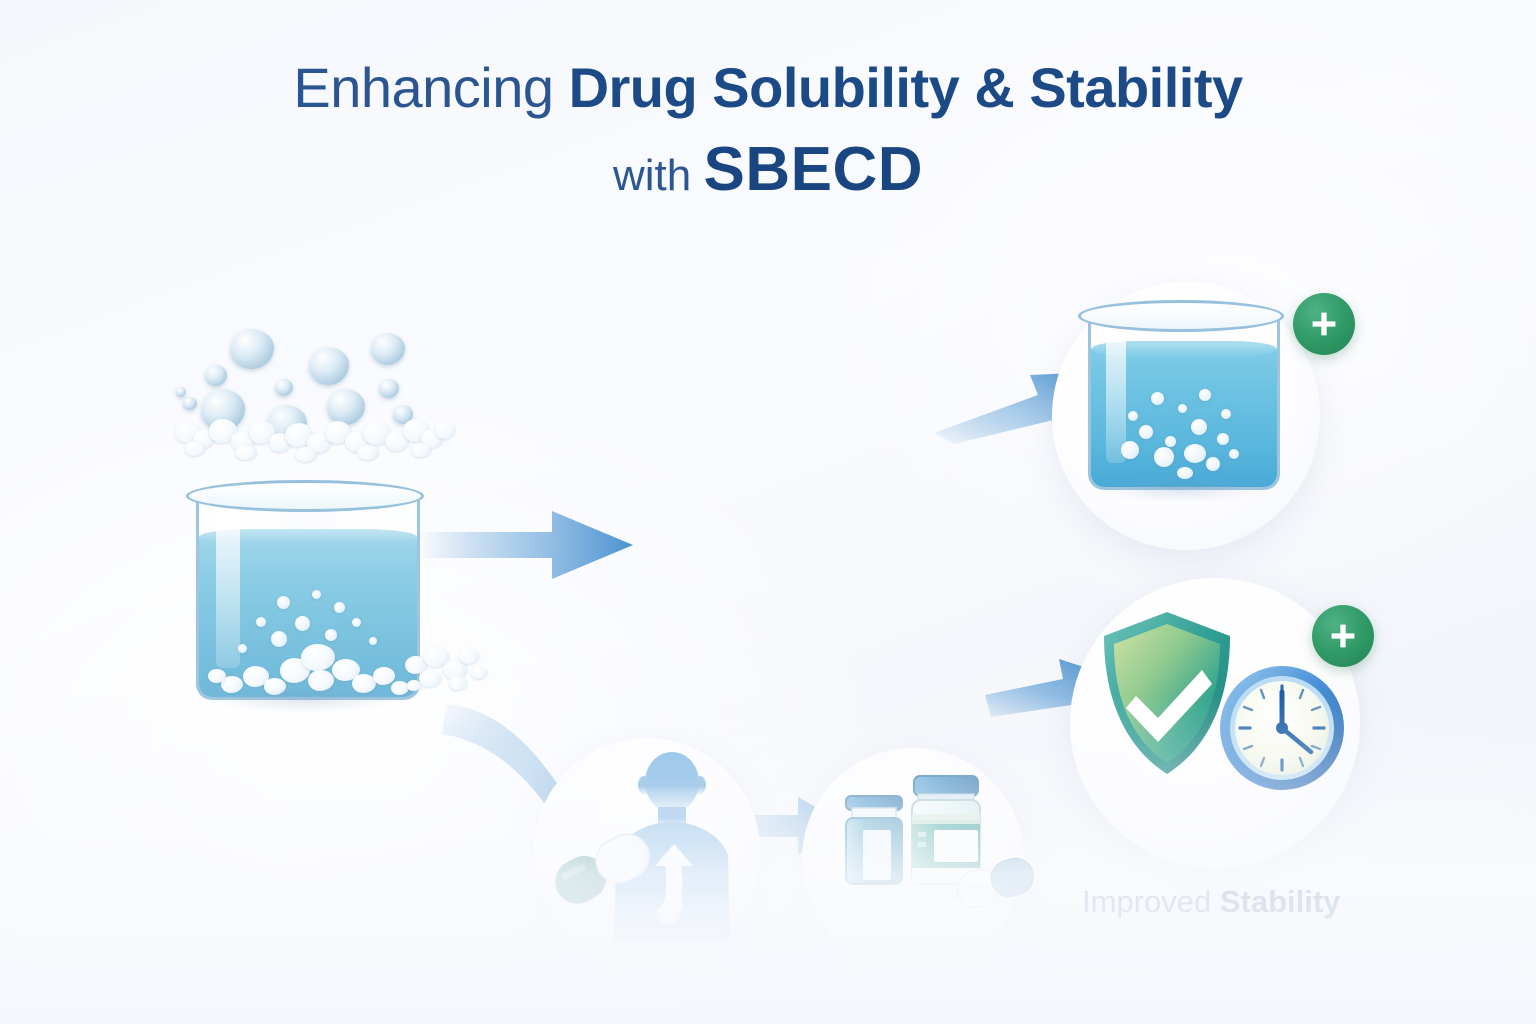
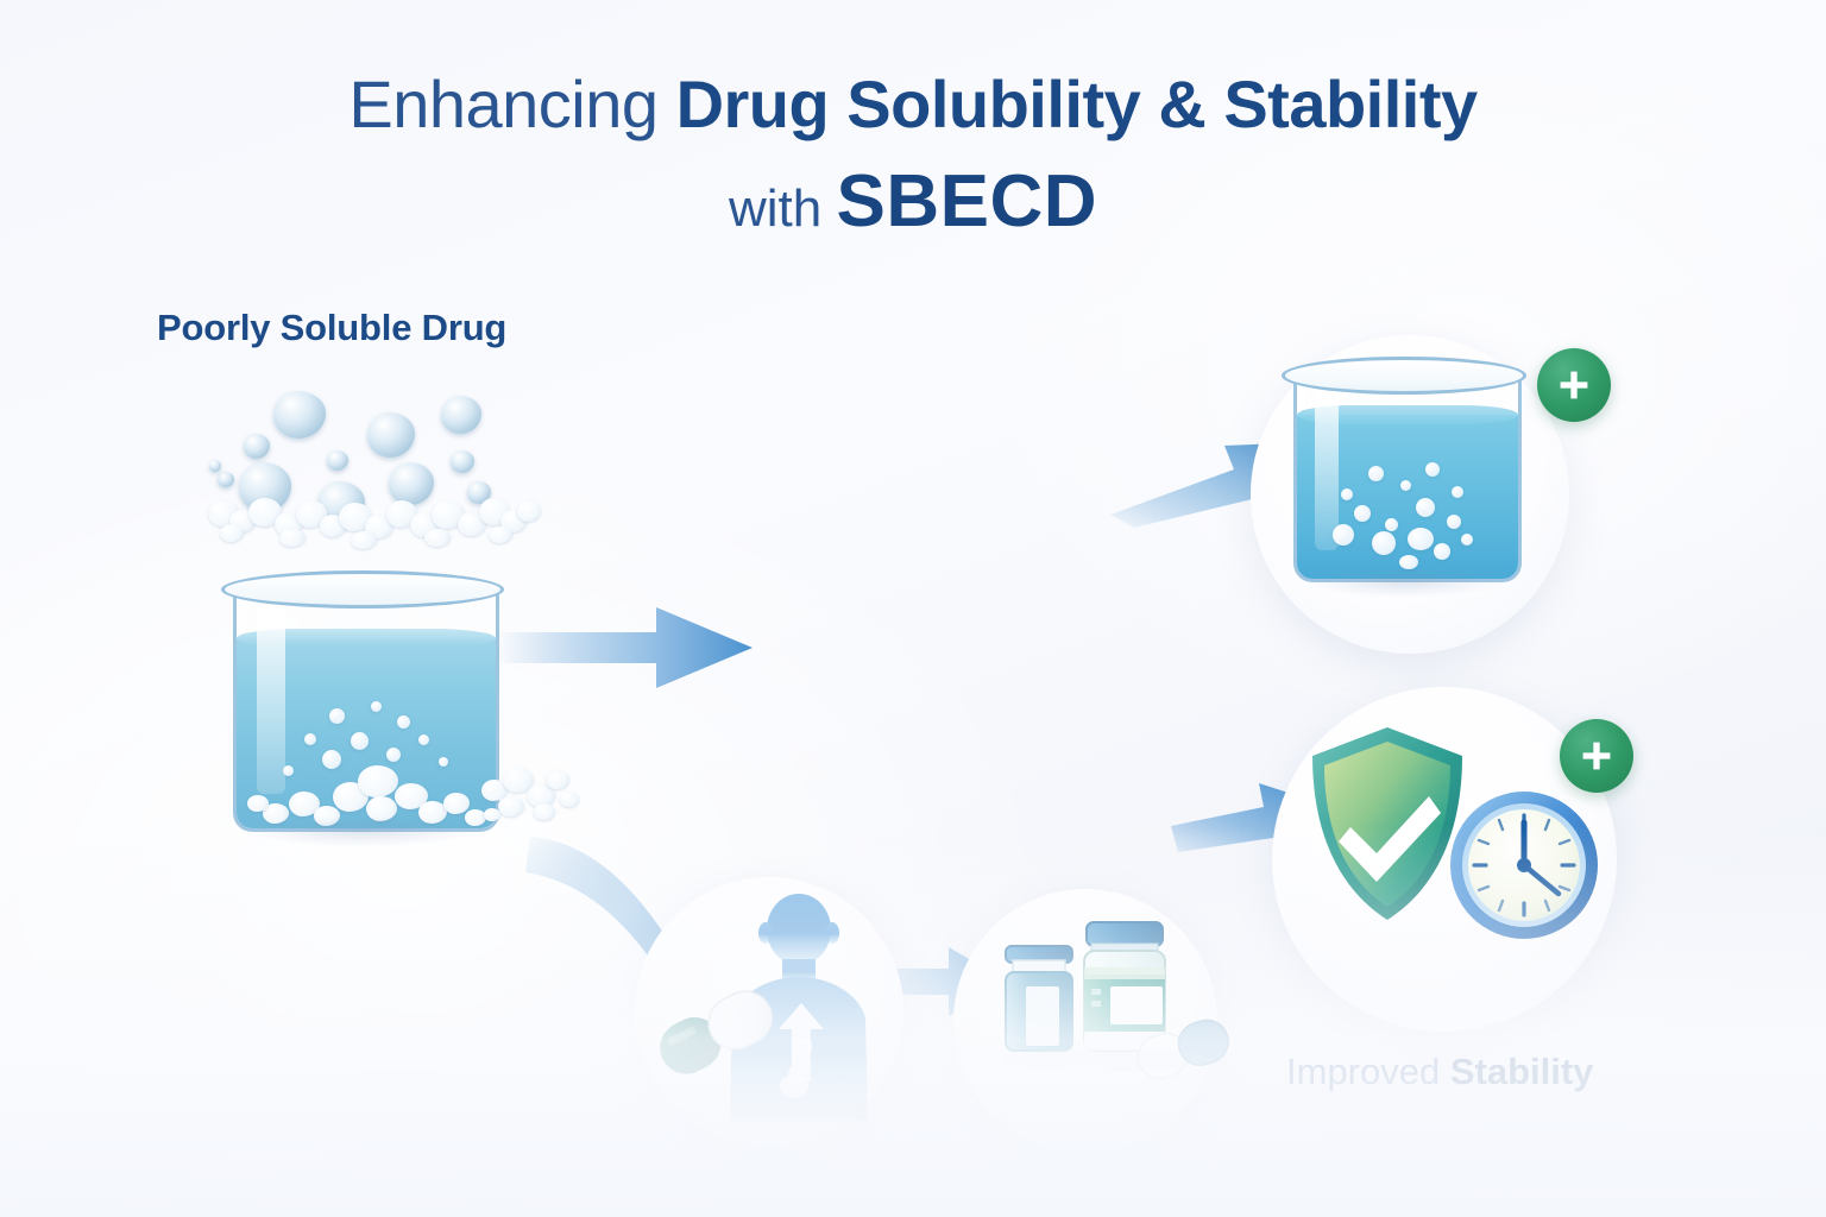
  Enhancing Drug Solubility & Stability
  with SBECD
+ Poorly Soluble Drug
